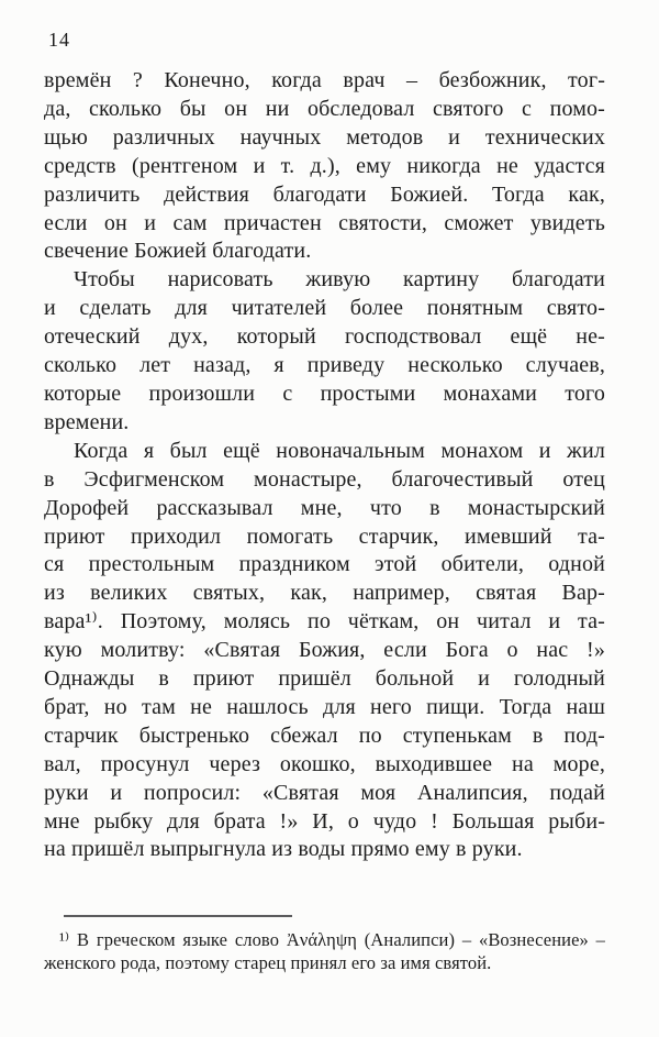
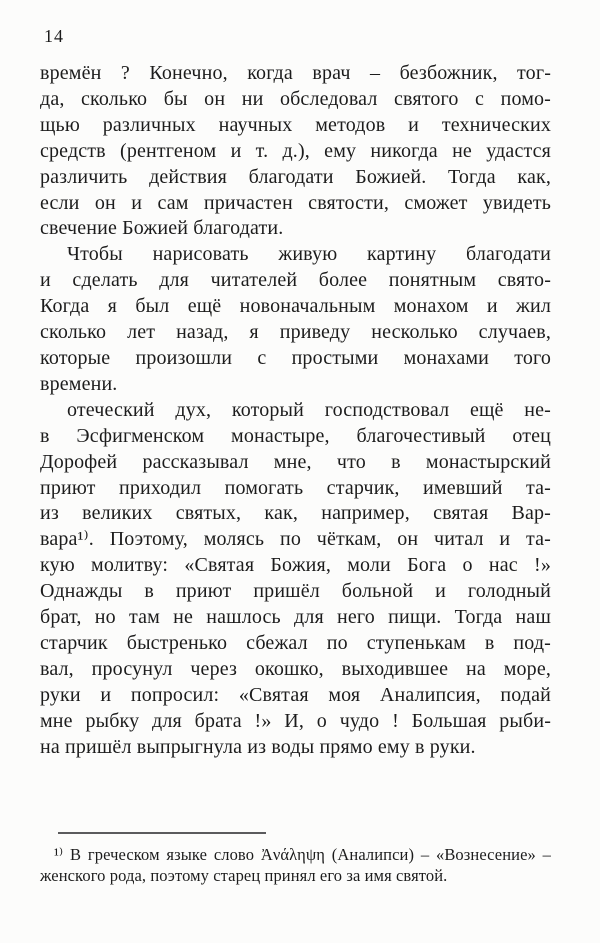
  14
  времён ? Конечно, когда врач – безбожник, тог-
  да, сколько бы он ни обследовал святого с помо-
  щью различных научных методов и технических
  средств (рентгеном и т. д.), ему никогда не удастся
  различить действия благодати Божией. Тогда как,
  если он и сам причастен святости, сможет увидеть
  свечение Божией благодати.
  Чтобы нарисовать живую картину благодати
  и сделать для читателей более понятным свято-
- отеческий дух, который господствовал ещё не-
+ Когда я был ещё новоначальным монахом и жил
  сколько лет назад, я приведу несколько случаев,
  которые произошли с простыми монахами того
  времени.
- Когда я был ещё новоначальным монахом и жил
+ отеческий дух, который господствовал ещё не-
  в Эсфигменском монастыре, благочестивый отец
  Дорофей рассказывал мне, что в монастырский
  приют приходил помогать старчик, имевший та-
- ся престольным праздником этой обители, одной
  из великих святых, как, например, святая Вар-
  вара¹⁾. Поэтому, молясь по чёткам, он читал и та-
- кую молитву: «Святая Божия, если Бога о нас !»
+ кую молитву: «Святая Божия, моли Бога о нас !»
  Однажды в приют пришёл больной и голодный
  брат, но там не нашлось для него пищи. Тогда наш
  старчик быстренько сбежал по ступенькам в под-
  вал, просунул через окошко, выходившее на море,
  руки и попросил: «Святая моя Аналипсия, подай
  мне рыбку для брата !» И, о чудо ! Большая рыби-
  на пришёл выпрыгнула из воды прямо ему в руки.
  ¹⁾ В греческом языке слово Ἀνάληψη (Аналипси) – «Вознесение» –
  женского рода, поэтому старец принял его за имя святой.
